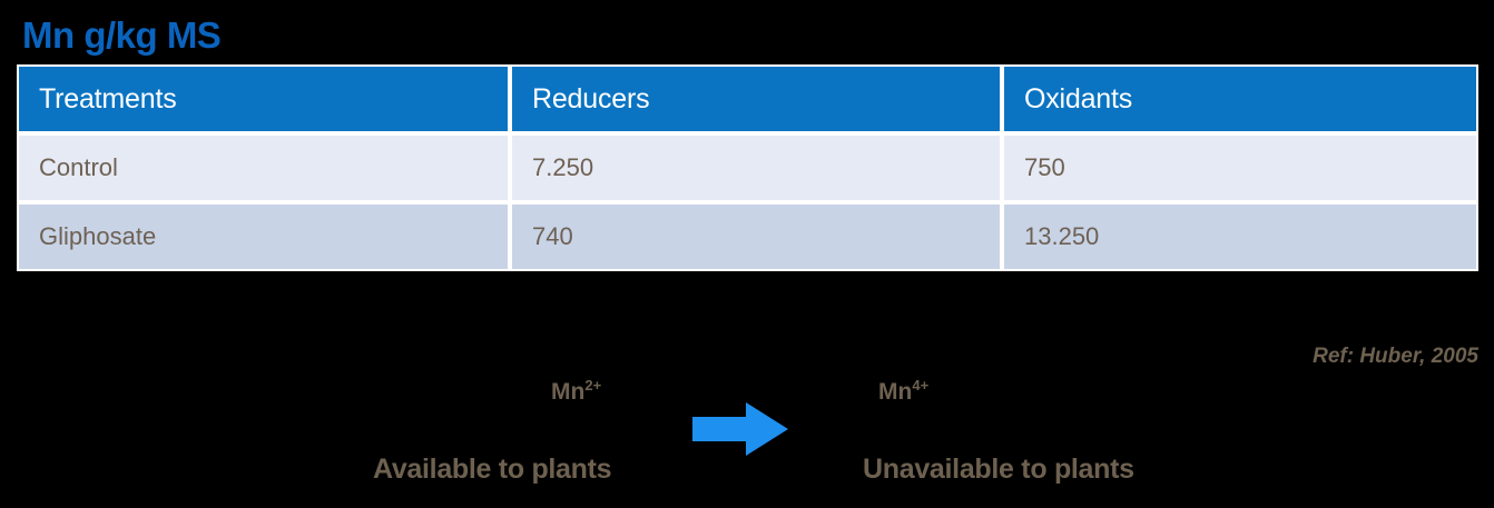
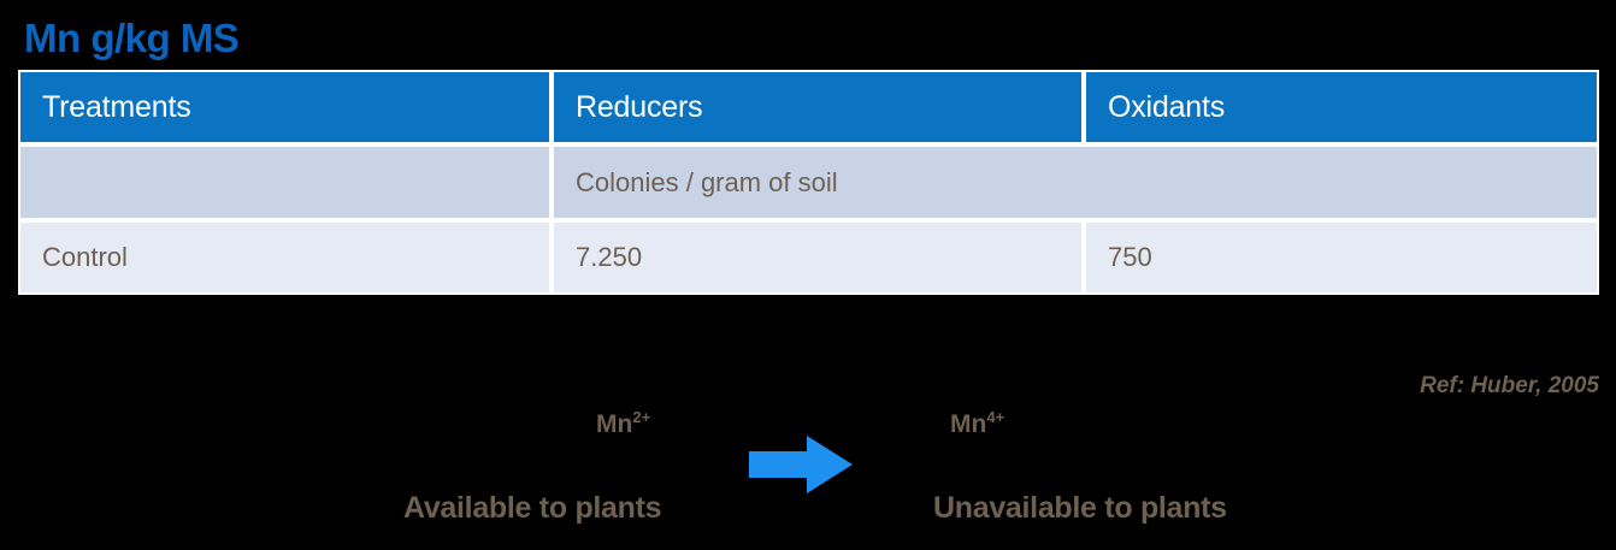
  Mn g/kg MS
  Treatments	Reducers	Oxidants
+ 	Colonies / gram of soil
  Control	7.250	750
- Gliphosate	740	13.250
  Ref: Huber, 2005
  Mn2+
  Mn4+
  Available to plants
  Unavailable to plants
